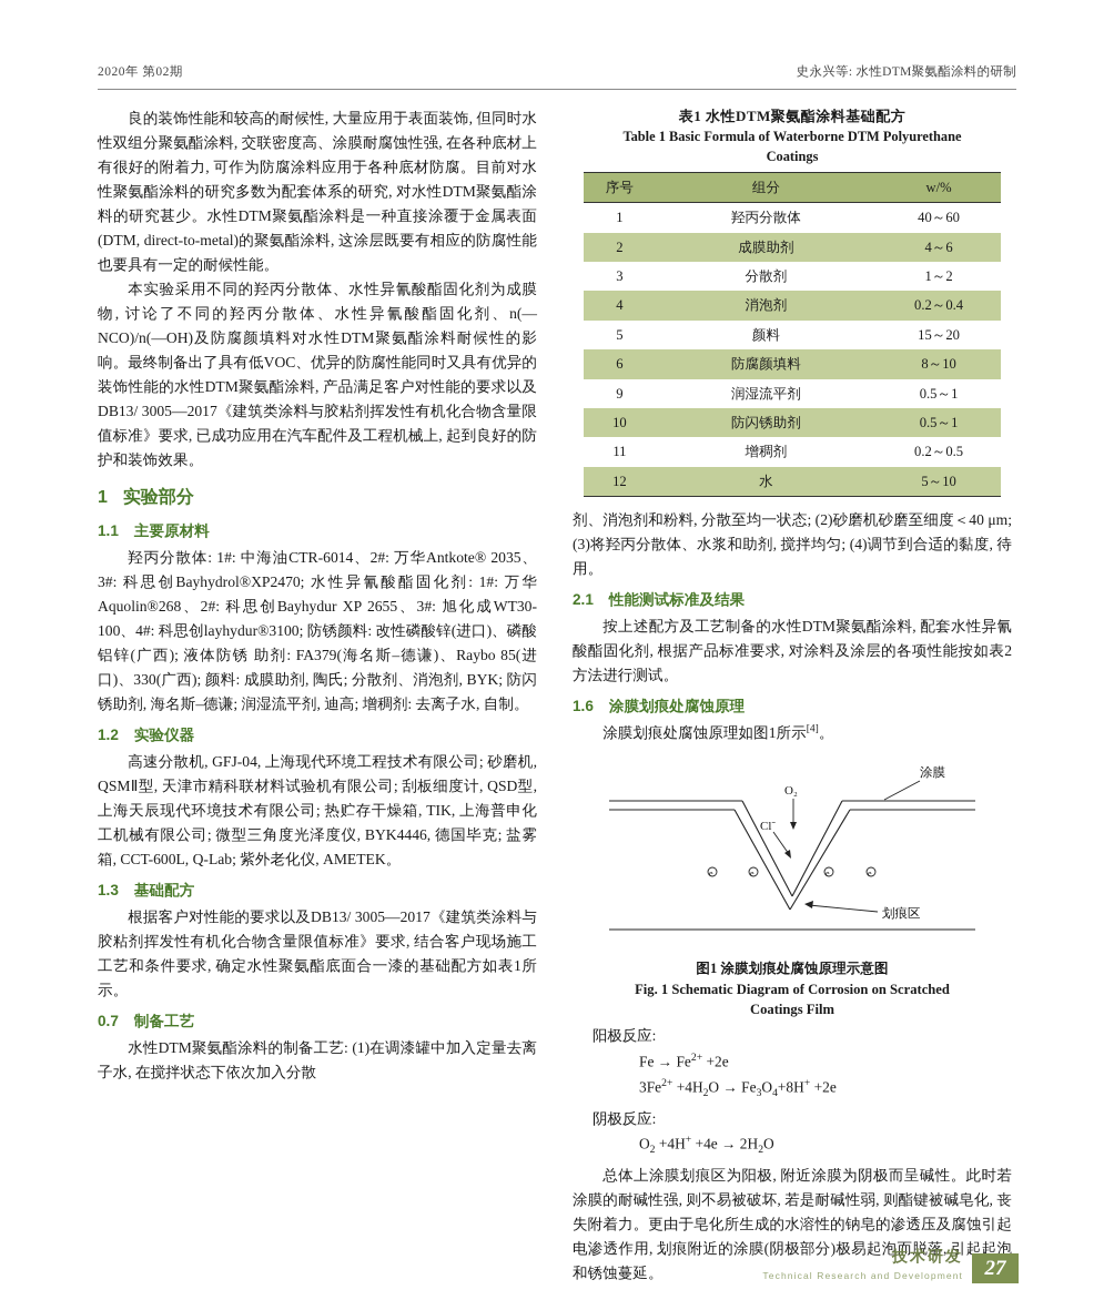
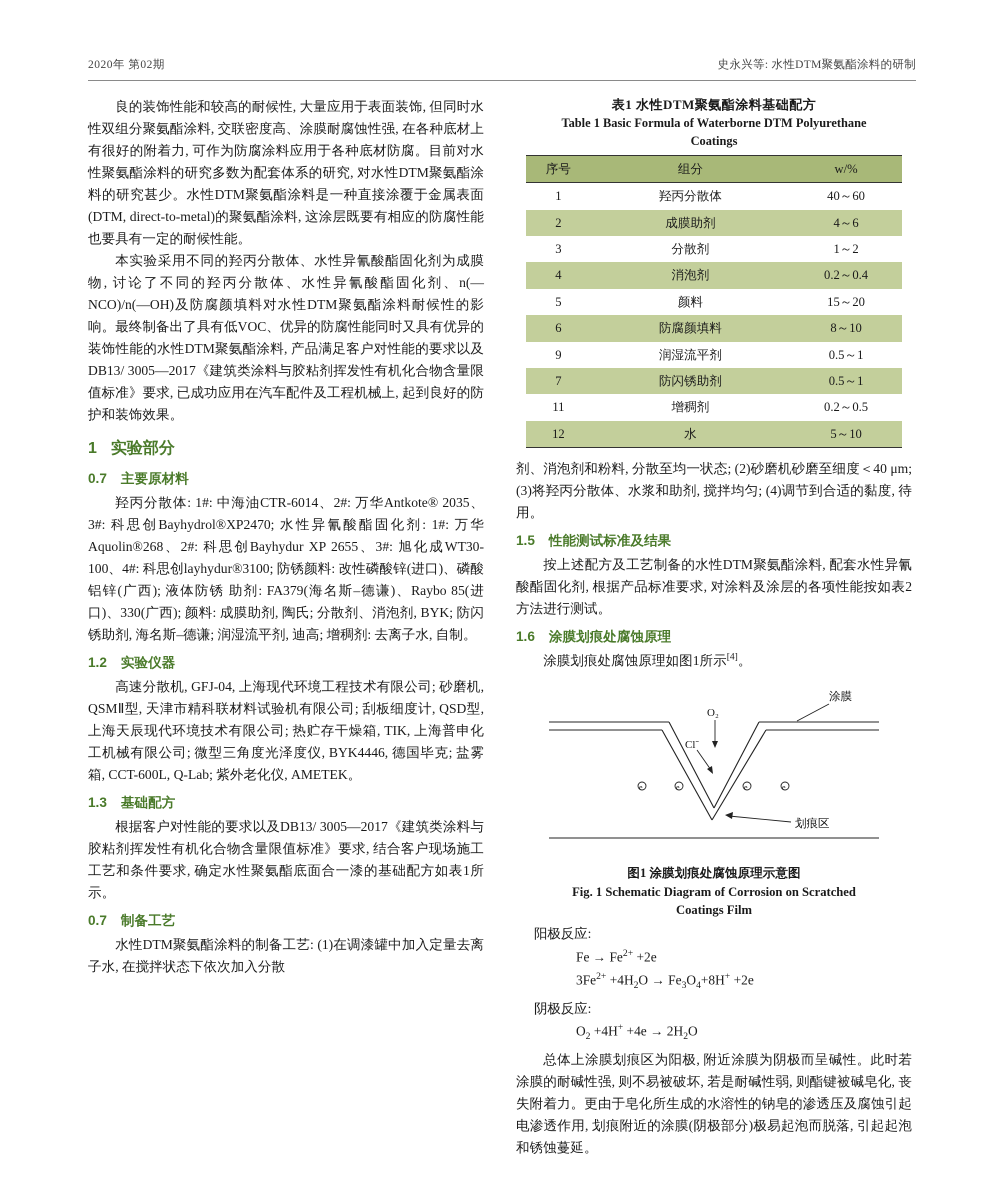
  2020年 第02期
  史永兴等: 水性DTM聚氨酯涂料的研制
  良的装饰性能和较高的耐候性, 大量应用于表面装饰, 但同时水性双组分聚氨酯涂料, 交联密度高、涂膜耐腐蚀性强, 在各种底材上有很好的附着力, 可作为防腐涂料应用于各种底材防腐。目前对水性聚氨酯涂料的研究多数为配套体系的研究, 对水性DTM聚氨酯涂料的研究甚少。水性DTM聚氨酯涂料是一种直接涂覆于金属表面(DTM, direct-to-metal)的聚氨酯涂料, 这涂层既要有相应的防腐性能也要具有一定的耐候性能。
  本实验采用不同的羟丙分散体、水性异氰酸酯固化剂为成膜物, 讨论了不同的羟丙分散体、水性异氰酸酯固化剂、n(—NCO)/n(—OH)及防腐颜填料对水性DTM聚氨酯涂料耐候性的影响。最终制备出了具有低VOC、优异的防腐性能同时又具有优异的装饰性能的水性DTM聚氨酯涂料, 产品满足客户对性能的要求以及DB13/ 3005—2017《建筑类涂料与胶粘剂挥发性有机化合物含量限值标准》要求, 已成功应用在汽车配件及工程机械上, 起到良好的防护和装饰效果。
  1 实验部分
- 1.1 主要原材料
+ 0.7 主要原材料
  羟丙分散体: 1#: 中海油CTR-6014、2#: 万华Antkote® 2035、3#: 科思创Bayhydrol®XP2470; 水性异氰酸酯固化剂: 1#: 万华Aquolin®268、2#: 科思创Bayhydur XP 2655、3#: 旭化成WT30-100、4#: 科思创layhydur®3100; 防锈颜料: 改性磷酸锌(进口)、磷酸铝锌(广西); 液体防锈 助剂: FA379(海名斯–德谦)、Raybo 85(进口)、330(广西); 颜料: 成膜助剂, 陶氏; 分散剂、消泡剂, BYK; 防闪锈助剂, 海名斯–德谦; 润湿流平剂, 迪高; 增稠剂: 去离子水, 自制。
  1.2 实验仪器
  高速分散机, GFJ-04, 上海现代环境工程技术有限公司; 砂磨机, QSMⅡ型, 天津市精科联材料试验机有限公司; 刮板细度计, QSD型, 上海天辰现代环境技术有限公司; 热贮存干燥箱, TIK, 上海普申化工机械有限公司; 微型三角度光泽度仪, BYK4446, 德国毕克; 盐雾箱, CCT-600L, Q-Lab; 紫外老化仪, AMETEK。
  1.3 基础配方
  根据客户对性能的要求以及DB13/ 3005—2017《建筑类涂料与胶粘剂挥发性有机化合物含量限值标准》要求, 结合客户现场施工工艺和条件要求, 确定水性聚氨酯底面合一漆的基础配方如表1所示。
  0.7 制备工艺
  水性DTM聚氨酯涂料的制备工艺: (1)在调漆罐中加入定量去离子水, 在搅拌状态下依次加入分散
  表1 水性DTM聚氨酯涂料基础配方
  Table 1 Basic Formula of Waterborne DTM Polyurethane
  Coatings
  序号	组分	w/%
  1	羟丙分散体	40～60
  2	成膜助剂	4～6
  3	分散剂	1～2
  4	消泡剂	0.2～0.4
  5	颜料	15～20
  6	防腐颜填料	8～10
  9	润湿流平剂	0.5～1
- 10	防闪锈助剂	0.5～1
+ 7	防闪锈助剂	0.5～1
  11	增稠剂	0.2～0.5
  12	水	5～10
  剂、消泡剂和粉料, 分散至均一状态; (2)砂磨机砂磨至细度＜40 μm; (3)将羟丙分散体、水浆和助剂, 搅拌均匀; (4)调节到合适的黏度, 待用。
- 2.1 性能测试标准及结果
+ 1.5 性能测试标准及结果
  按上述配方及工艺制备的水性DTM聚氨酯涂料, 配套水性异氰酸酯固化剂, 根据产品标准要求, 对涂料及涂层的各项性能按如表2方法进行测试。
  1.6 涂膜划痕处腐蚀原理
  涂膜划痕处腐蚀原理如图1所示[4]。
  涂膜
  O₂
  Cl⁻
  e
  e
  e
  e
  划痕区
  图1 涂膜划痕处腐蚀原理示意图
  Fig. 1 Schematic Diagram of Corrosion on Scratched
  Coatings Film
  阳极反应:
  Fe → Fe2+ +2e
  3Fe2+ +4H2O → Fe3O4+8H+ +2e
  阴极反应:
  O2 +4H+ +4e → 2H2O
  总体上涂膜划痕区为阳极, 附近涂膜为阴极而呈碱性。此时若涂膜的耐碱性强, 则不易被破坏, 若是耐碱性弱, 则酯键被碱皂化, 丧失附着力。更由于皂化所生成的水溶性的钠皂的渗透压及腐蚀引起电渗透作用, 划痕附近的涂膜(阴极部分)极易起泡而脱落, 引起起泡和锈蚀蔓延。
- 技术研发
- Technical Research and Development
- 27
